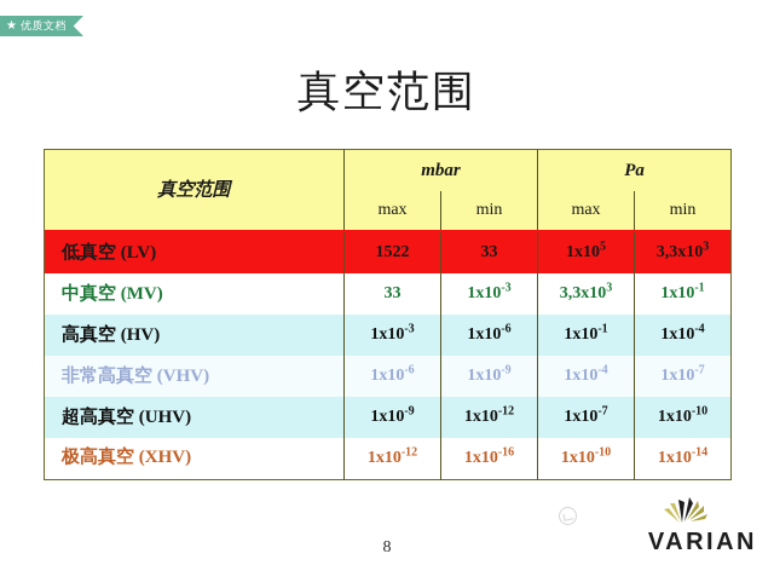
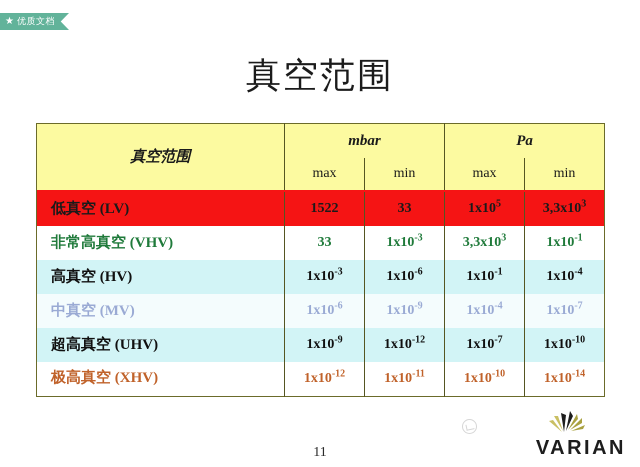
  ★
  优质文档
  真空范围
  真空范围	mbar	Pa
  max	min	max	min
  低真空 (LV)	1522	33	1x105	3,3x103
- 中真空 (MV)	33	1x10-3	3,3x103	1x10-1
+ 非常高真空 (VHV)	33	1x10-3	3,3x103	1x10-1
  高真空 (HV)	1x10-3	1x10-6	1x10-1	1x10-4
- 非常高真空 (VHV)	1x10-6	1x10-9	1x10-4	1x10-7
+ 中真空 (MV)	1x10-6	1x10-9	1x10-4	1x10-7
  超高真空 (UHV)	1x10-9	1x10-12	1x10-7	1x10-10
- 极高真空 (XHV)	1x10-12	1x10-16	1x10-10	1x10-14
+ 极高真空 (XHV)	1x10-12	1x10-11	1x10-10	1x10-14
- 8
+ 11
  VARIAN
